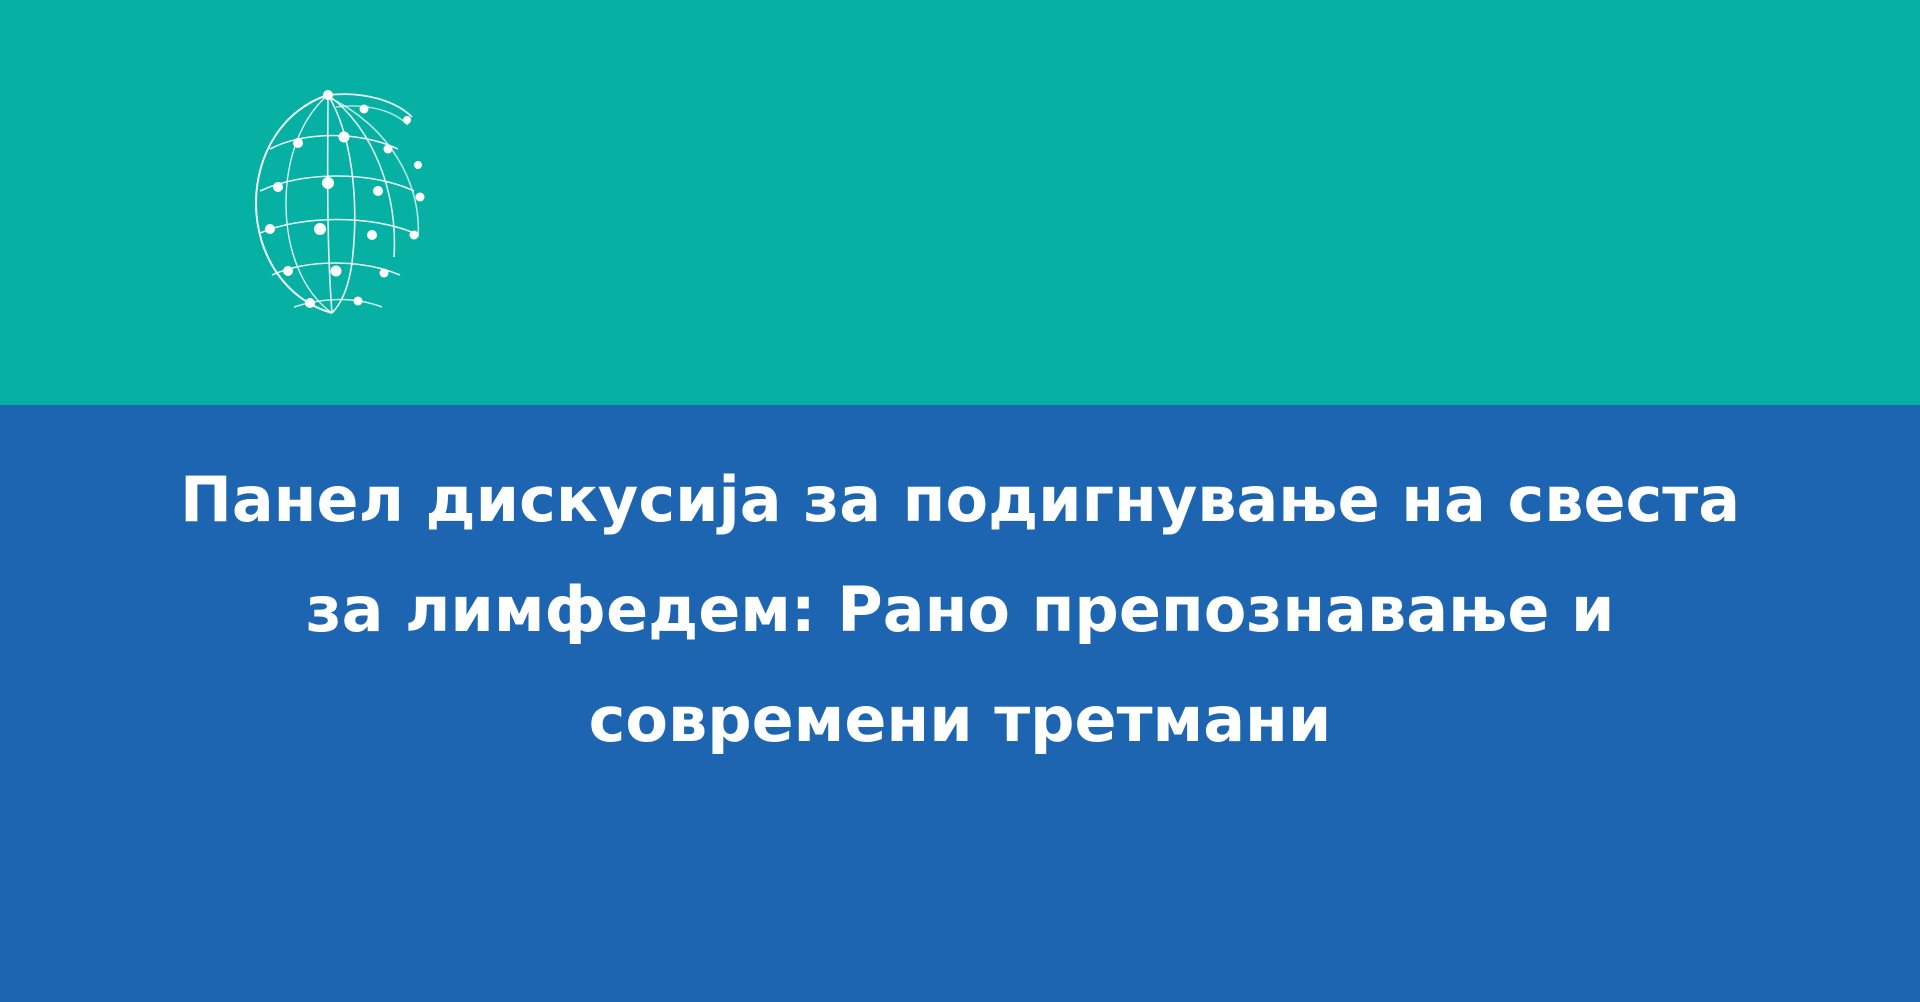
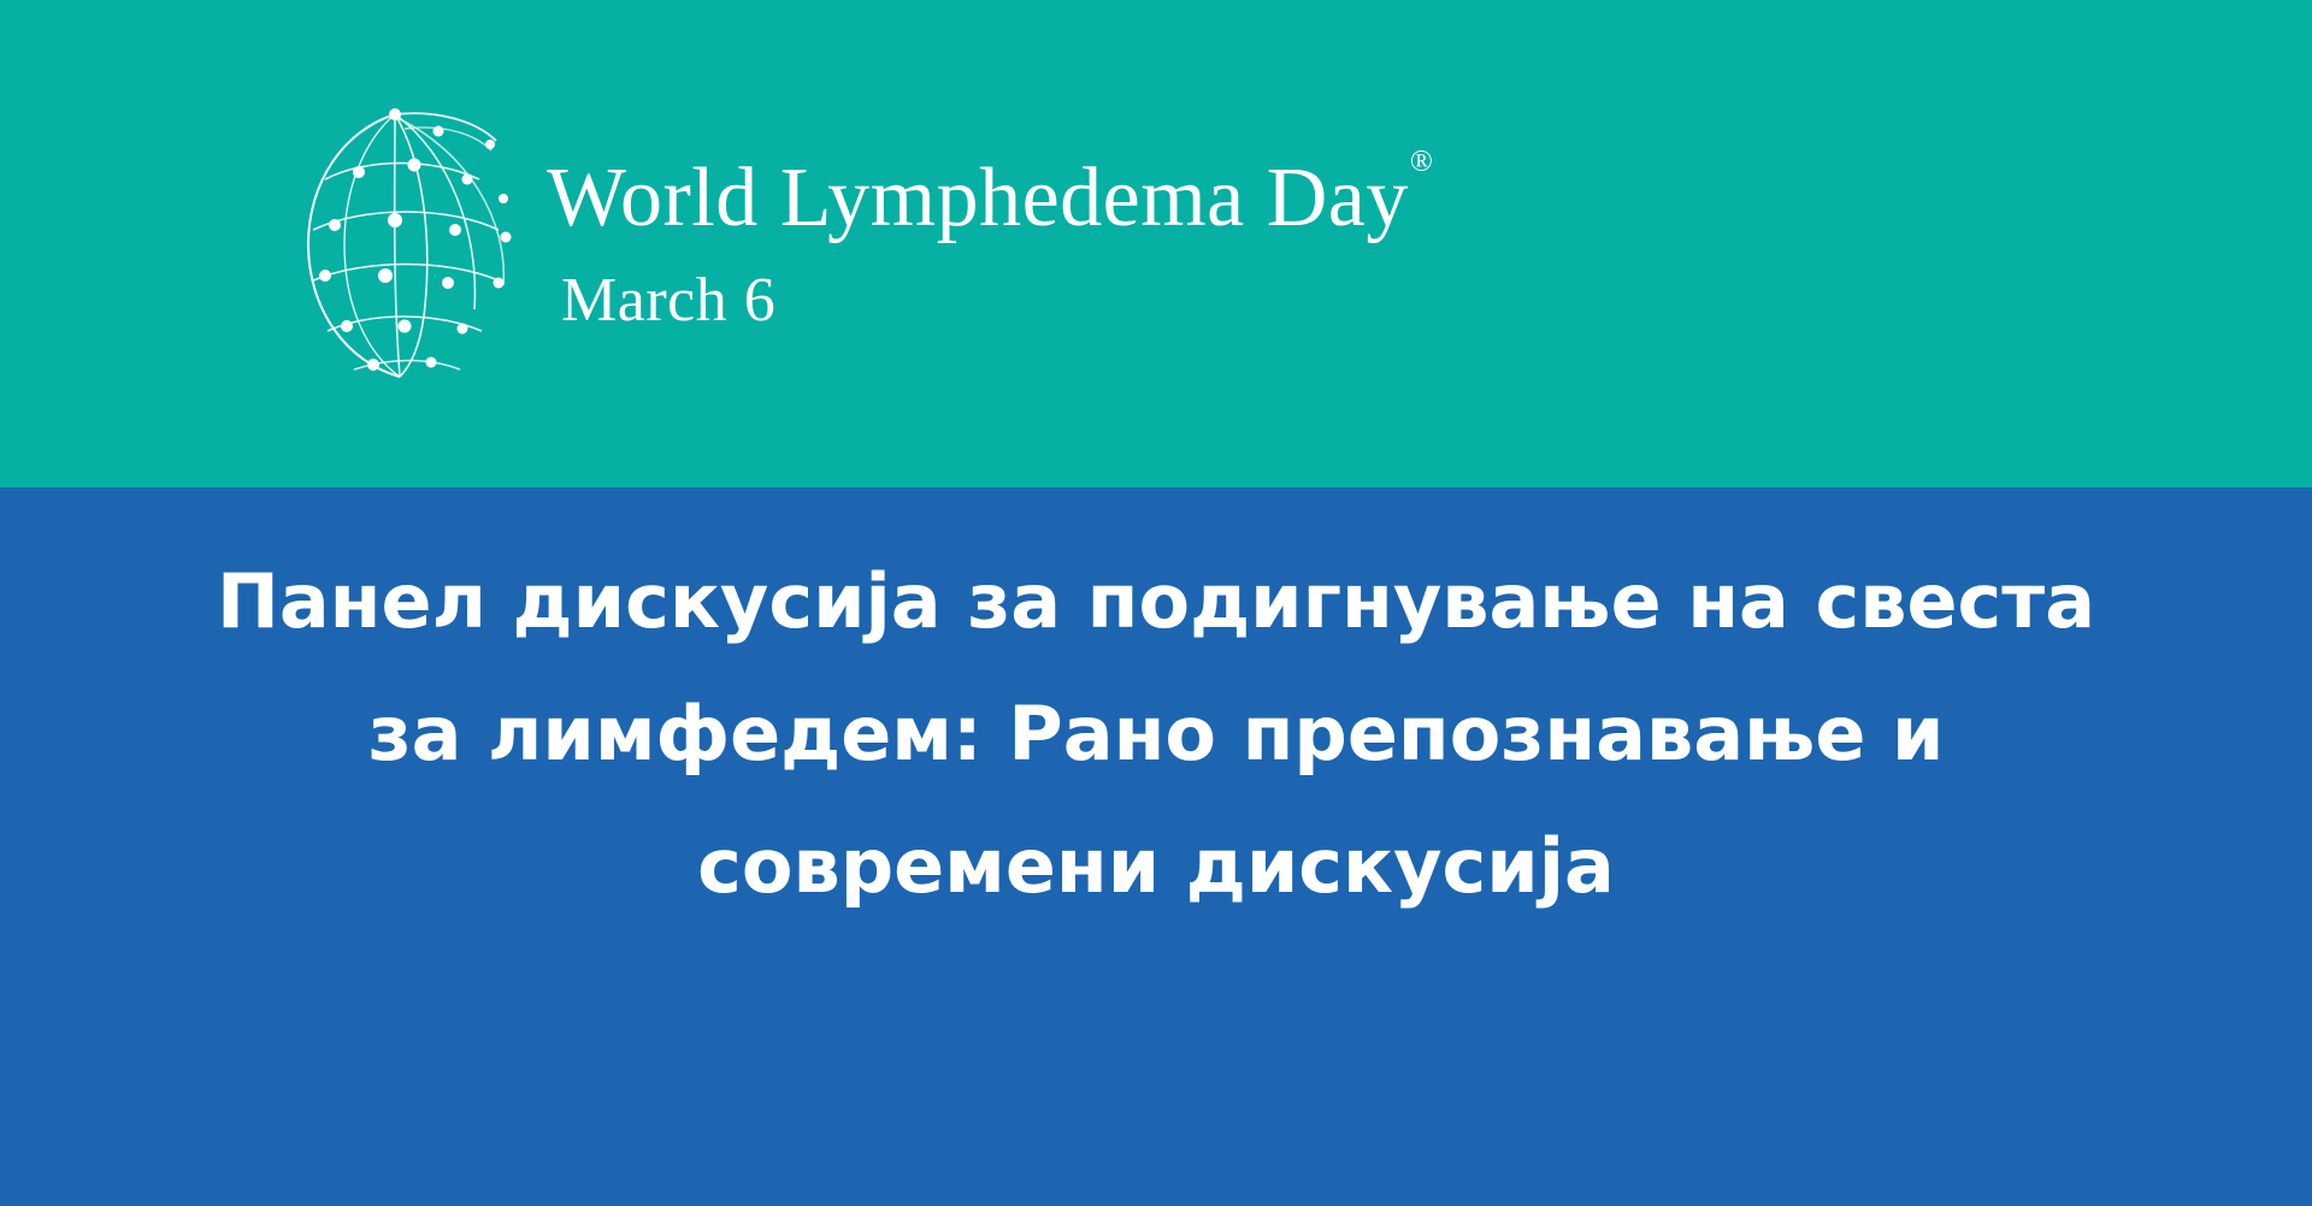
+ World Lymphedema Day®
+ March 6
- Панел дискусија за подигнување на свеста за лимфедем: Рано препознавање и современи третмани
+ Панел дискусија за подигнување на свеста за лимфедем: Рано препознавање и современи дискусија
